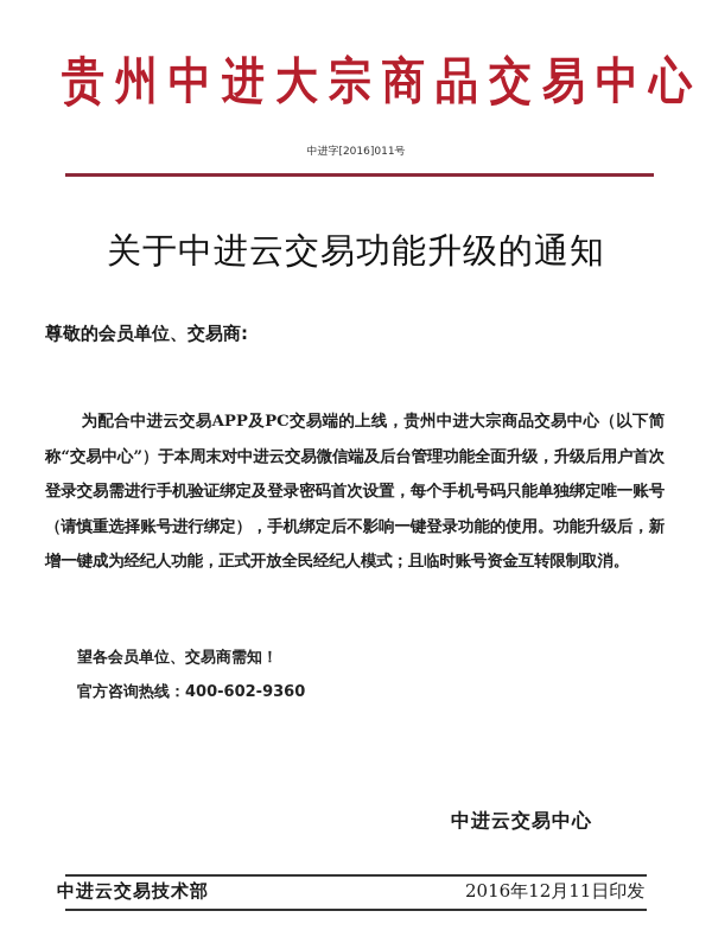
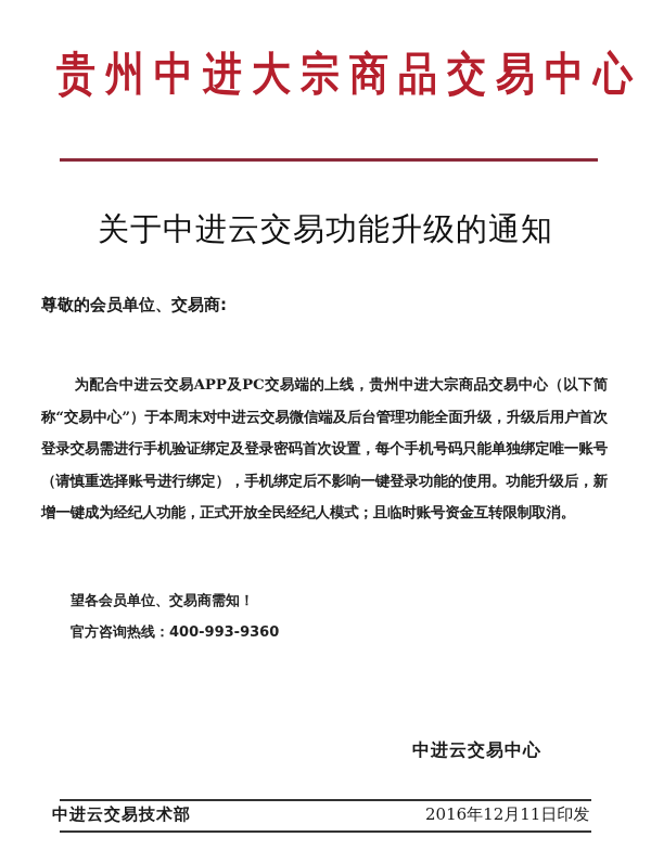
  贵州中进大宗商品交易中心
- 中进字[2016]011号
  关于中进云交易功能升级的通知
  尊敬的会员单位、交易商:
  为配合中进云交易APP及PC交易端的上线，贵州中进大宗商品交易中心（以下简称“交易中心”）于本周末对中进云交易微信端及后台管理功能全面升级，升级后用户首次登录交易需进行手机验证绑定及登录密码首次设置，每个手机号码只能单独绑定唯一账号（请慎重选择账号进行绑定），手机绑定后不影响一键登录功能的使用。功能升级后，新增一键成为经纪人功能，正式开放全民经纪人模式；且临时账号资金互转限制取消。
  望各会员单位、交易商需知！
- 官方咨询热线：400-602-9360
+ 官方咨询热线：400-993-9360
  中进云交易中心
  中进云交易技术部
  2016年12月11日印发
